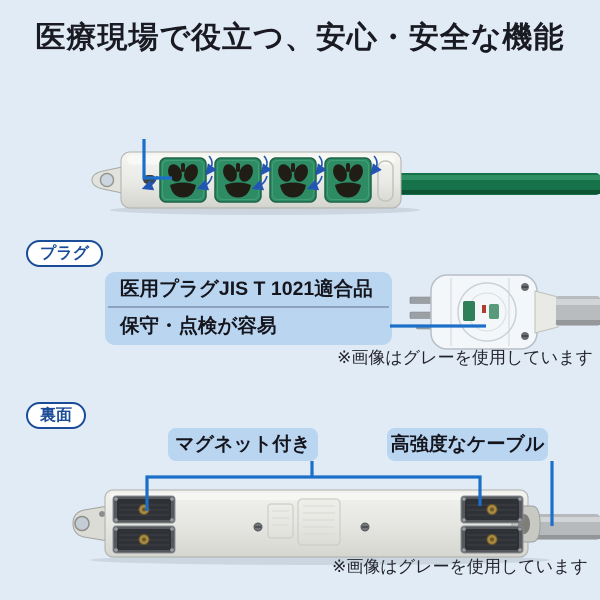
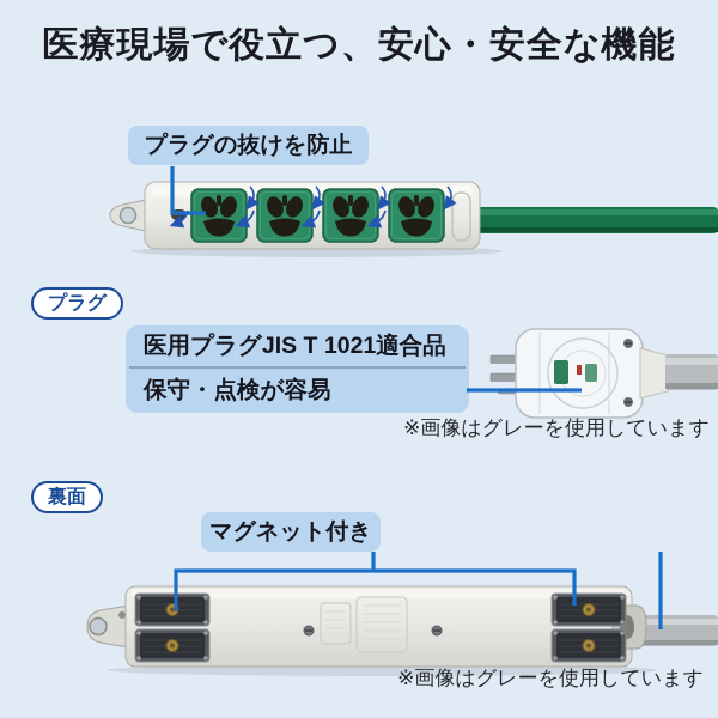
  医療現場で役立つ、安心・安全な機能
+ プラグの抜けを防止
  プラグ
  医用プラグJIS T 1021適合品
  保守・点検が容易
  ※画像はグレーを使用しています
  裏面
  マグネット付き
- 高強度なケーブル
  ※画像はグレーを使用しています
